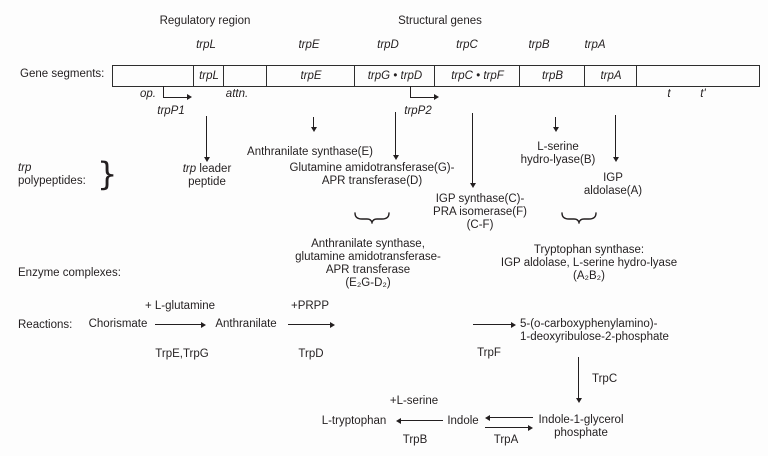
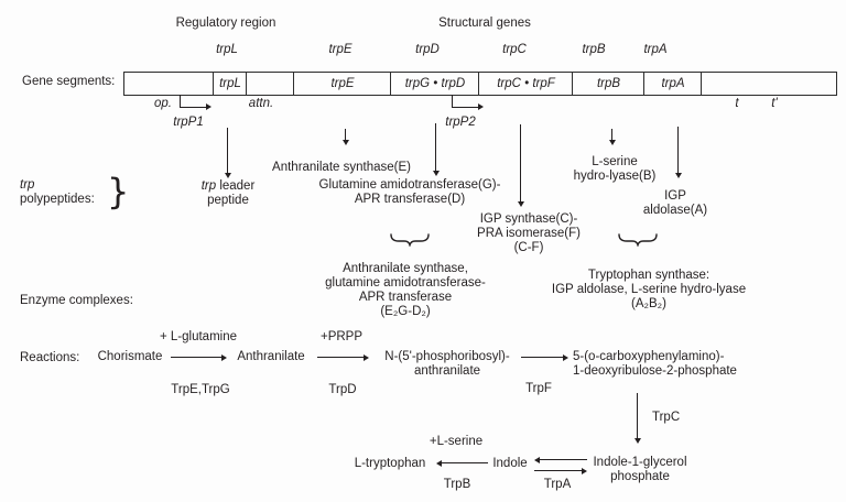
  Regulatory region
  Structural genes
  trpL
  trpE
  trpD
  trpC
  trpB
  trpA
  Gene segments:
  trpL
  trpE
  trpG • trpD
  trpC • trpF
  trpB
  trpA
  op.
  trpP1
  attn.
  trpP2
  t
  t'
  trp
  polypeptides:
  }
  trp leader
  peptide
  Anthranilate synthase(E)
  Glutamine amidotransferase(G)-
  APR transferase(D)
  IGP synthase(C)-
  PRA isomerase(F)
  (C-F)
  L-serine
  hydro-lyase(B)
  IGP
  aldolase(A)
  Enzyme complexes:
  Anthranilate synthase,
  glutamine amidotransferase-
  APR transferase
  (E₂G-D₂)
  Tryptophan synthase:
  IGP aldolase, L-serine hydro-lyase
  (A₂B₂)
  Reactions:
  Chorismate
  + L-glutamine
  TrpE,TrpG
  Anthranilate
  +PRPP
  TrpD
+ N-(5'-phosphoribosyl)-
+ anthranilate
  TrpF
  5-(o-carboxyphenylamino)-
  1-deoxyribulose-2-phosphate
  TrpC
  +L-serine
  L-tryptophan
  TrpB
  Indole
  TrpA
  Indole-1-glycerol
  phosphate
